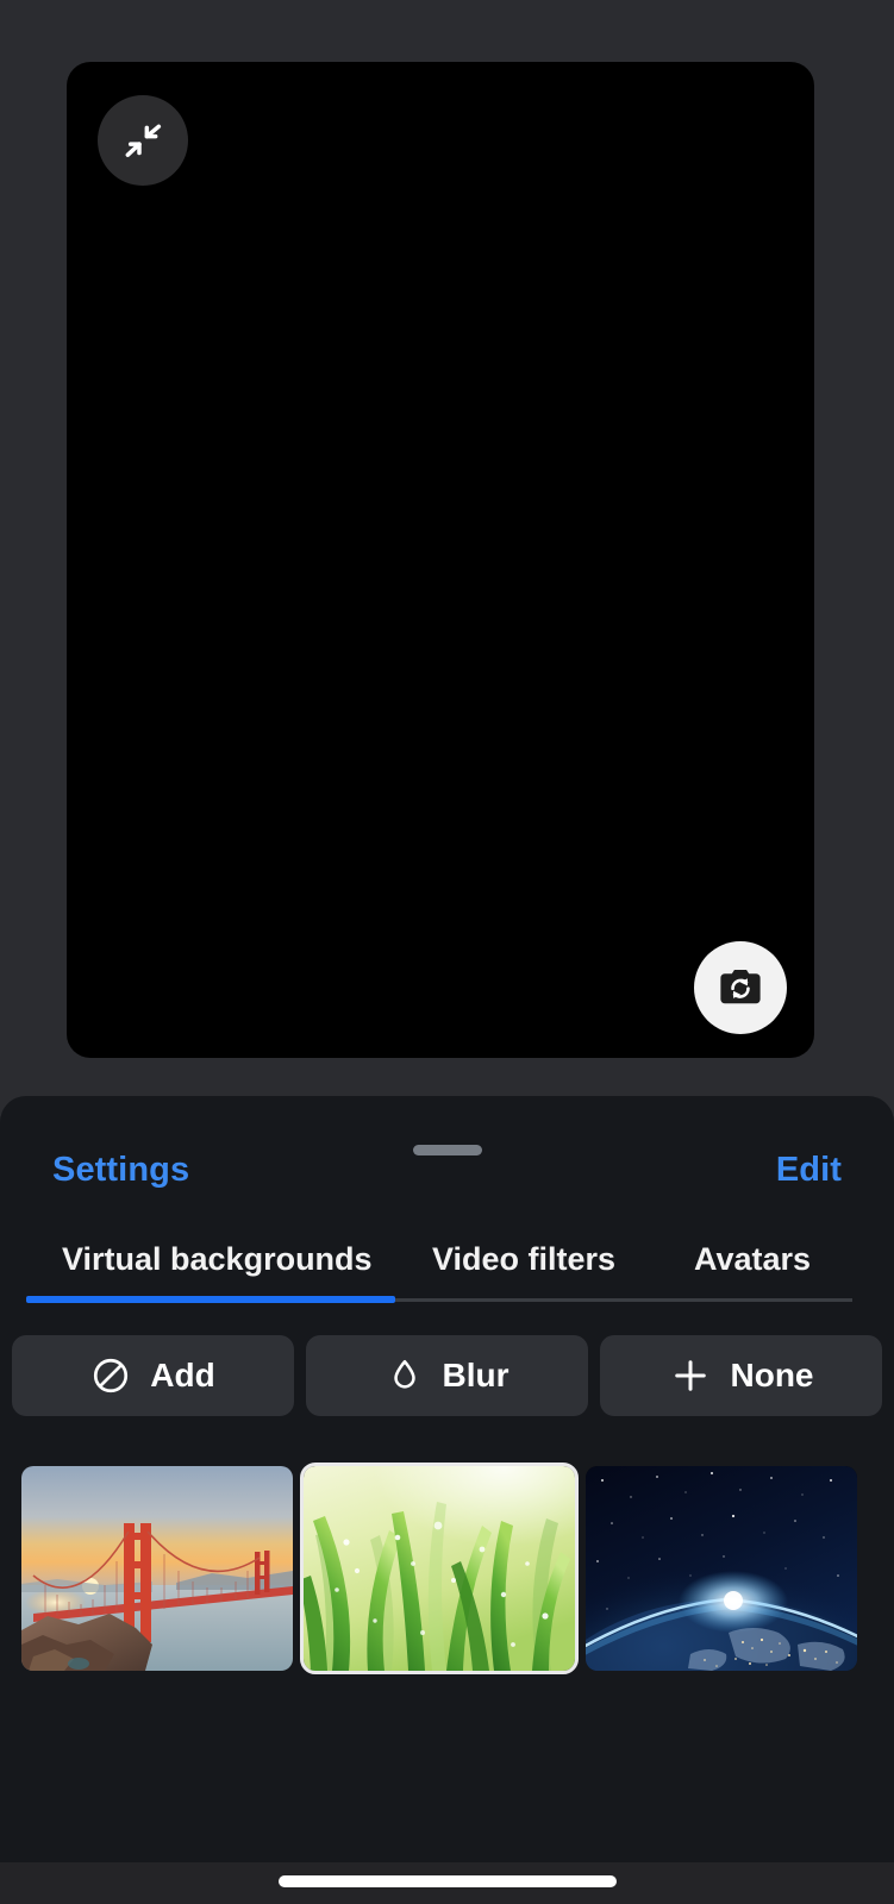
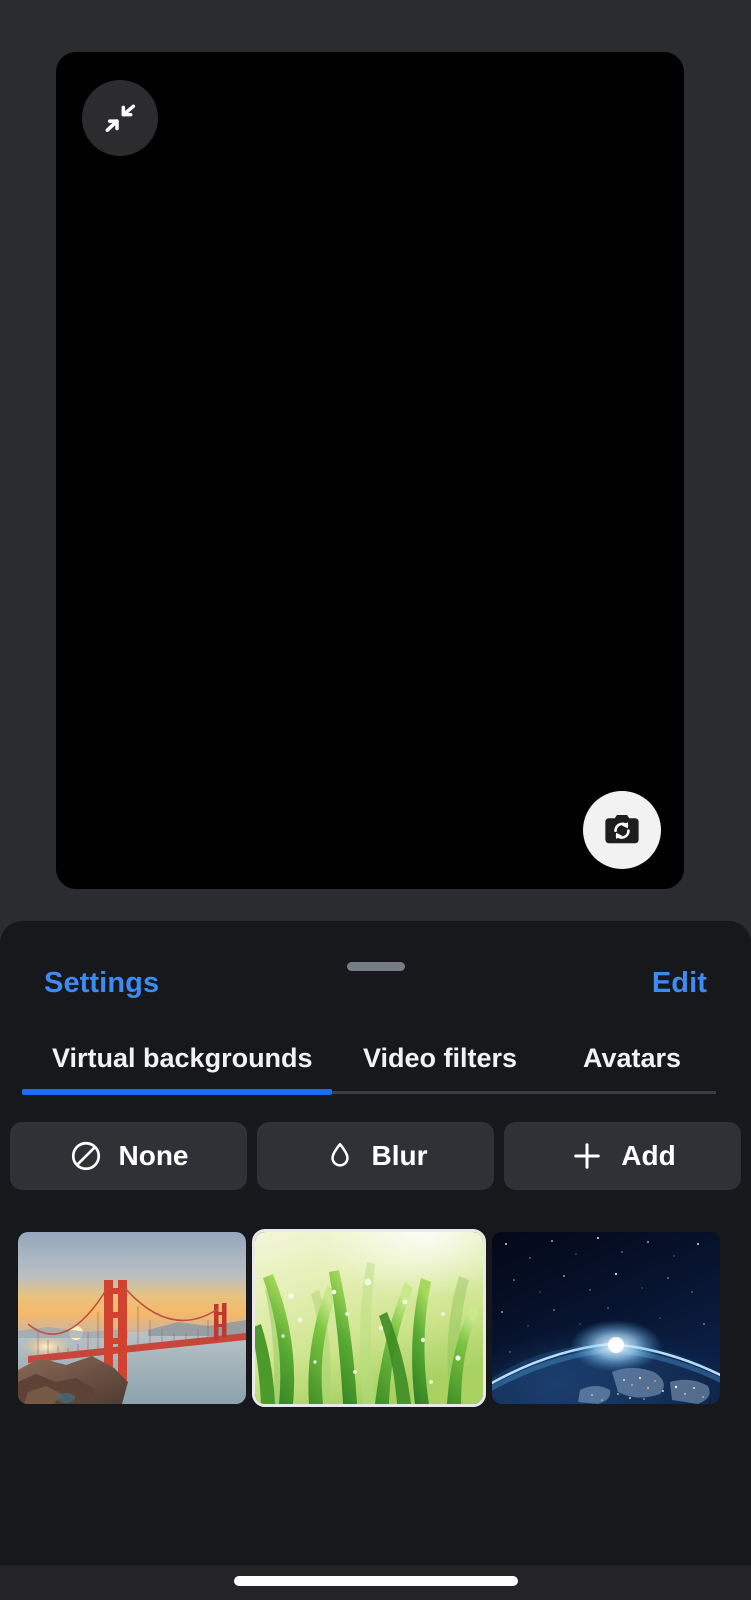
  Settings
  Edit
  Virtual backgrounds
  Video filters
  Avatars
- Add
+ None
  Blur
- None
+ Add
